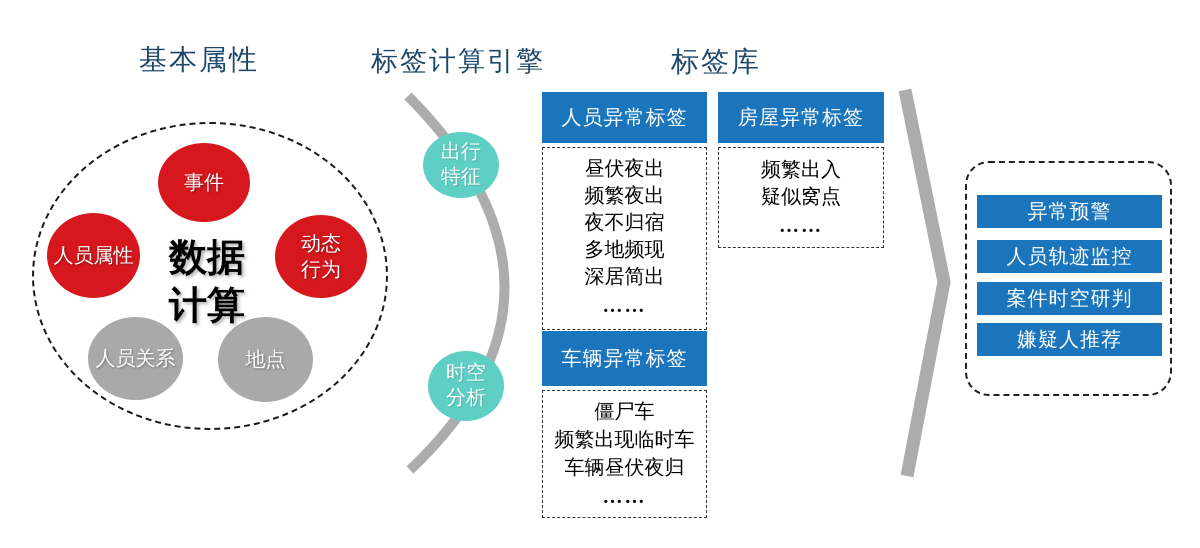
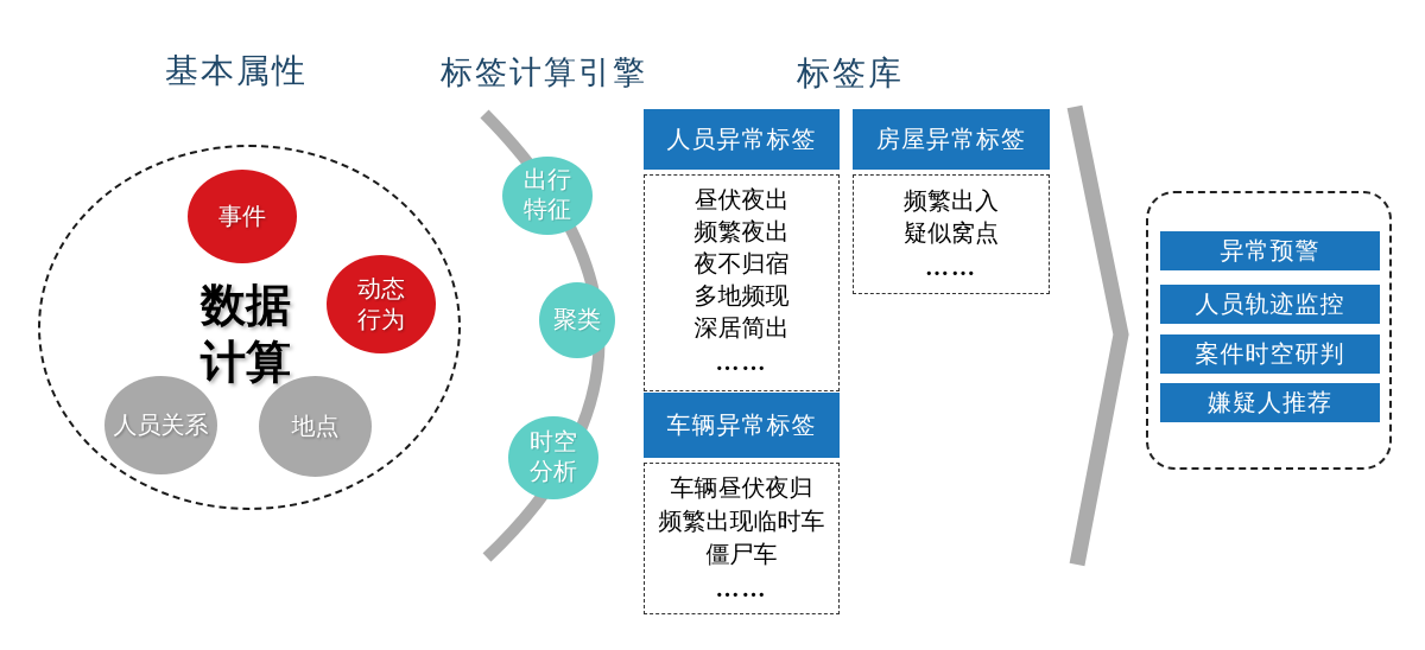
  基本属性
  标签计算引擎
  标签库
  事件
- 人员属性
  动态
  行为
  人员关系
  地点
  数据
  计算
  出行
  特征
+ 聚类
  时空
  分析
  人员异常标签
  昼伏夜出
  频繁夜出
  夜不归宿
  多地频现
  深居简出
  ……
  房屋异常标签
  频繁出入
  疑似窝点
  ……
  车辆异常标签
- 僵尸车
+ 车辆昼伏夜归
  频繁出现临时车
- 车辆昼伏夜归
+ 僵尸车
  ……
  异常预警
  人员轨迹监控
  案件时空研判
  嫌疑人推荐
